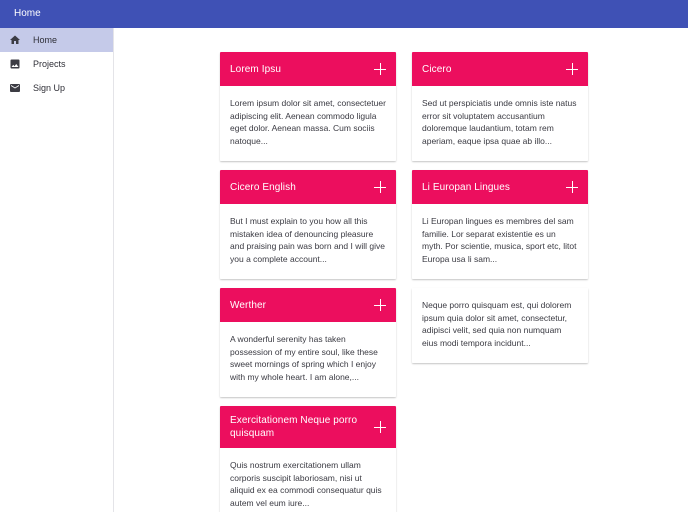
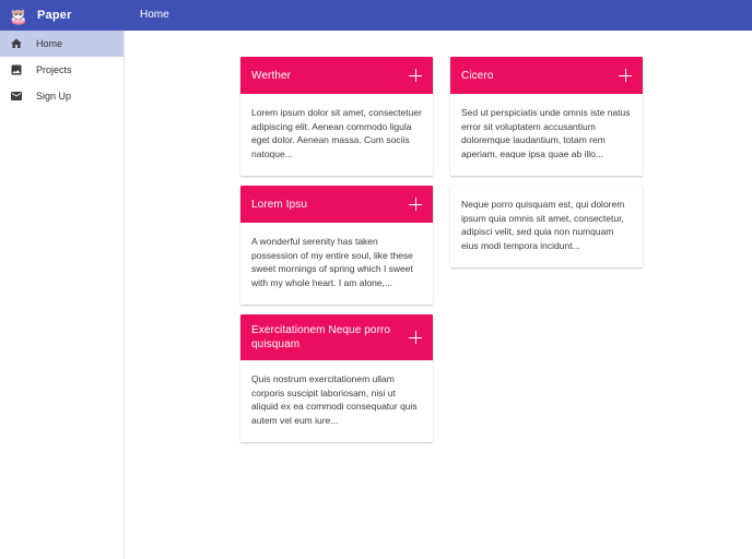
+ Paper
  Home
  Home
  Projects
  Sign Up
- Lorem Ipsu
+ Werther
  Lorem ipsum dolor sit amet, consectetuer adipiscing elit. Aenean commodo ligula eget dolor. Aenean massa. Cum sociis natoque...
  Cicero
  Sed ut perspiciatis unde omnis iste natus error sit voluptatem accusantium doloremque laudantium, totam rem aperiam, eaque ipsa quae ab illo...
- Cicero English
- But I must explain to you how all this mistaken idea of denouncing pleasure and praising pain was born and I will give you a complete account...
- Li Europan Lingues
- Li Europan lingues es membres del sam familie. Lor separat existentie es un myth. Por scientie, musica, sport etc, litot Europa usa li sam...
- Werther
+ Lorem Ipsu
- A wonderful serenity has taken possession of my entire soul, like these sweet mornings of spring which I enjoy with my whole heart. I am alone,...
+ A wonderful serenity has taken possession of my entire soul, like these sweet mornings of spring which I sweet with my whole heart. I am alone,...
- Neque porro quisquam est, qui dolorem ipsum quia dolor sit amet, consectetur, adipisci velit, sed quia non numquam eius modi tempora incidunt...
+ Neque porro quisquam est, qui dolorem ipsum quia omnis sit amet, consectetur, adipisci velit, sed quia non numquam eius modi tempora incidunt...
  Exercitationem Neque porro quisquam
  Quis nostrum exercitationem ullam corporis suscipit laboriosam, nisi ut aliquid ex ea commodi consequatur quis autem vel eum iure...
